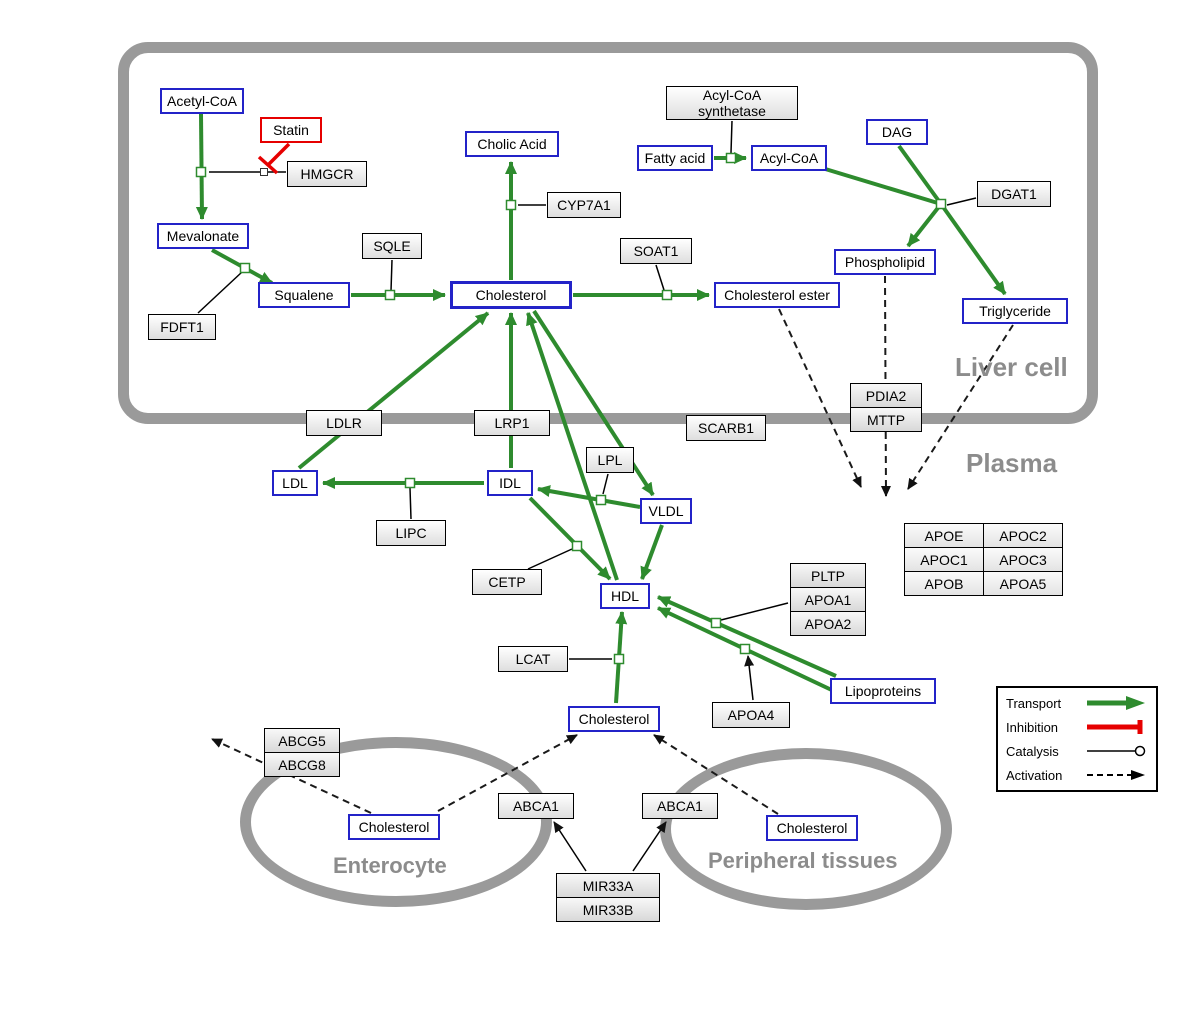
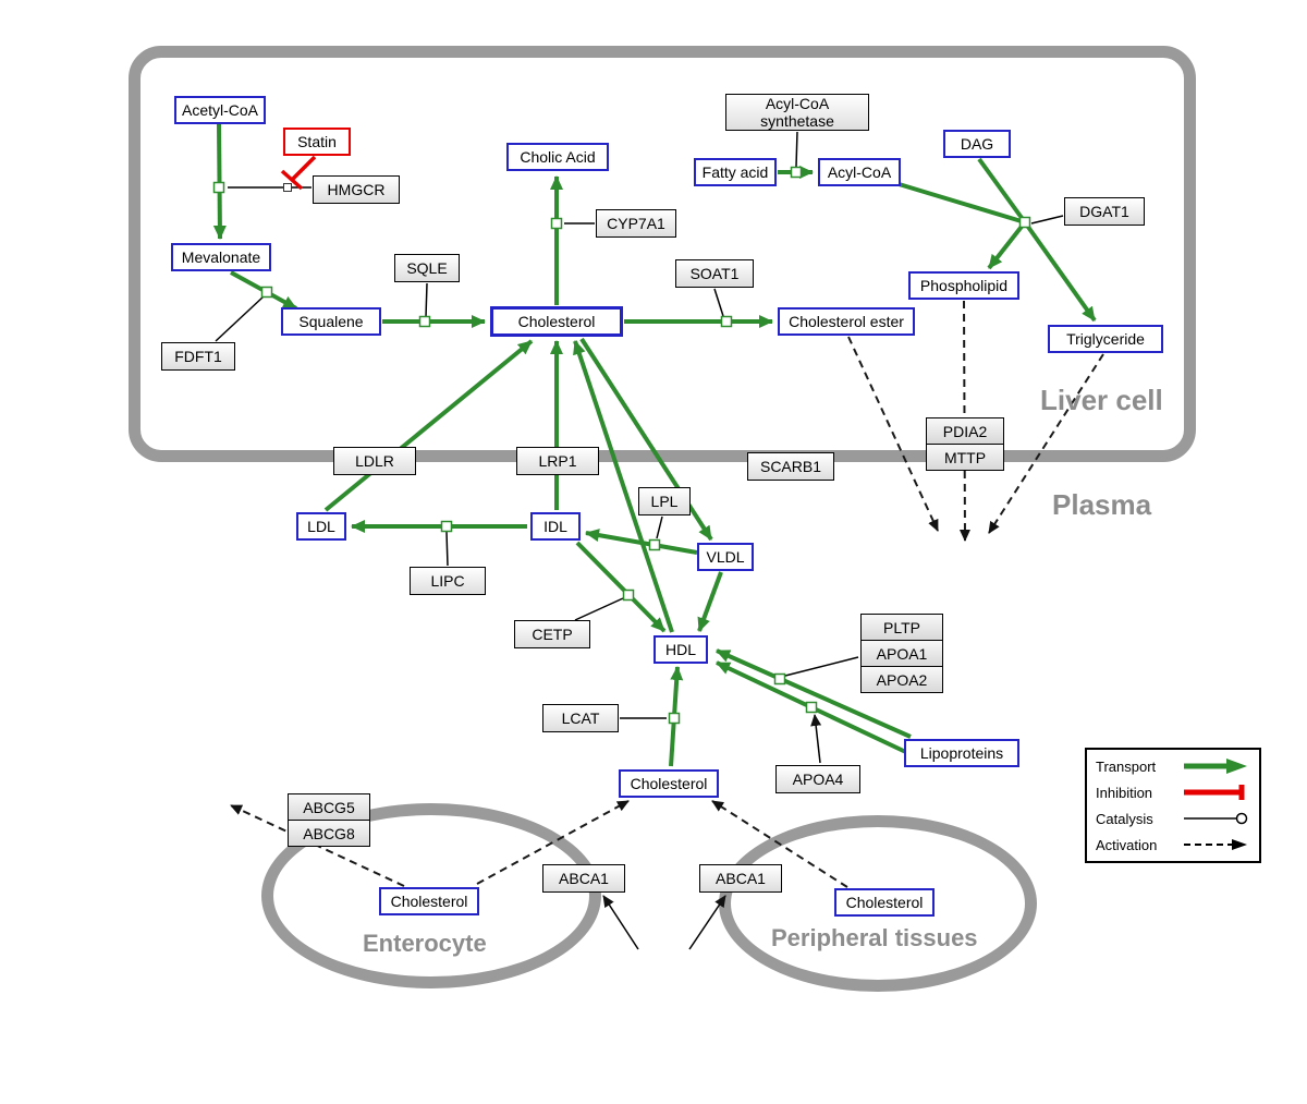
  Liver cell
  Plasma
  Enterocyte
  Peripheral tissues
  Acetyl-CoA
  Mevalonate
  Squalene
  Cholic Acid
  Cholesterol
  Cholesterol ester
  Fatty acid
  Acyl-CoA
  DAG
  Phospholipid
  Triglyceride
  LDL
  IDL
  VLDL
  HDL
  Cholesterol
  Lipoproteins
  Cholesterol
  Cholesterol
  Statin
  HMGCR
  FDFT1
  SQLE
  CYP7A1
  SOAT1
  Acyl-CoA synthetase
  DGAT1
  LDLR
  LRP1
  SCARB1
  LIPC
  LPL
  CETP
  LCAT
  APOA4
  ABCA1
  ABCA1
  PDIA2
  MTTP
  PLTP
  APOA1
  APOA2
  ABCG5
  ABCG8
- MIR33A
- MIR33B
- APOE
- APOC2
- APOC1
- APOC3
- APOB
- APOA5
  Transport
  Inhibition
  Catalysis
  Activation
